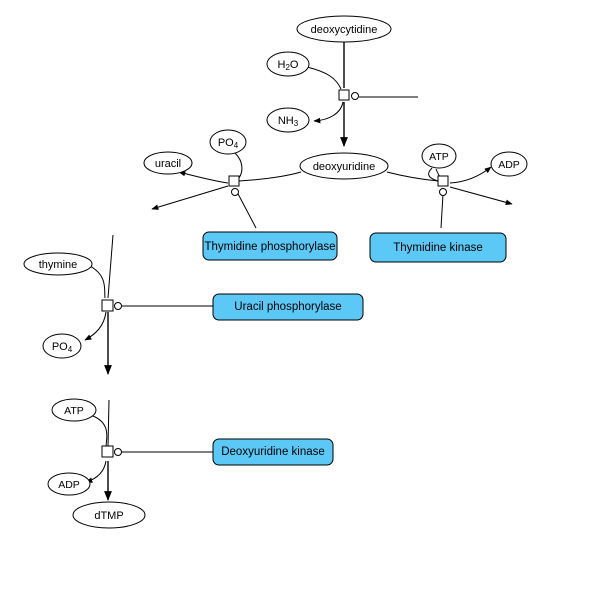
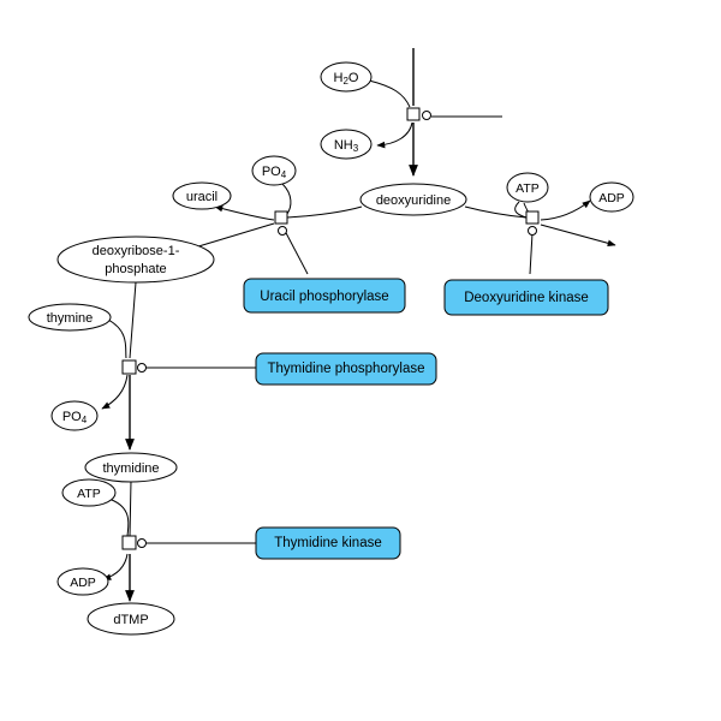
- deoxycytidine
  H2O
  NH3
  deoxyuridine
  PO4
  uracil
+ deoxyribose-1-
+ phosphate
  ATP
  ADP
  thymine
  PO4
+ thymidine
  ATP
  ADP
  dTMP
- Thymidine phosphorylase
+ Uracil phosphorylase
- Thymidine kinase
+ Deoxyuridine kinase
- Uracil phosphorylase
+ Thymidine phosphorylase
- Deoxyuridine kinase
+ Thymidine kinase
